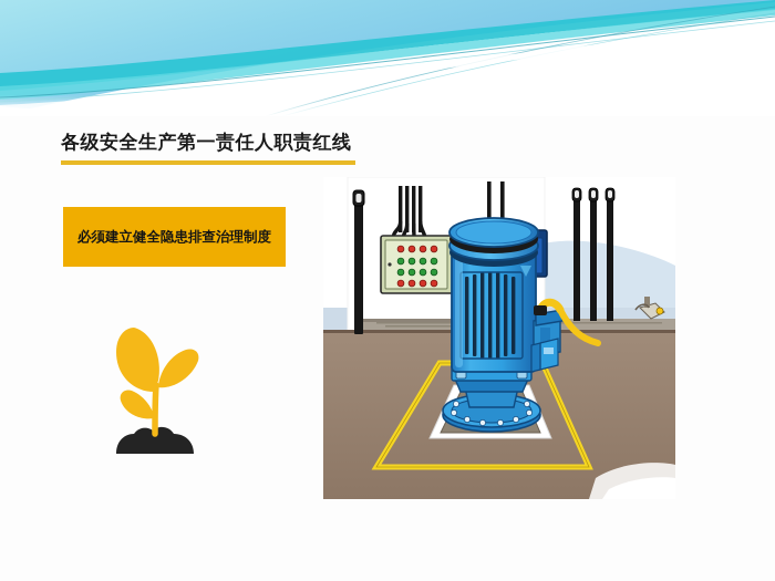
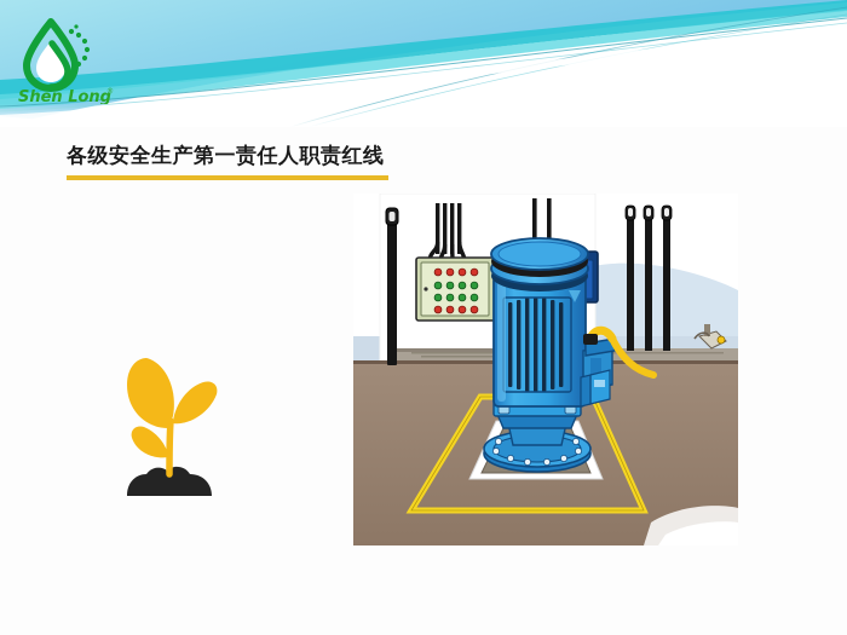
+ Shen Long
  各级安全生产第一责任人职责红线
- 必须建立健全隐患排查治理制度
